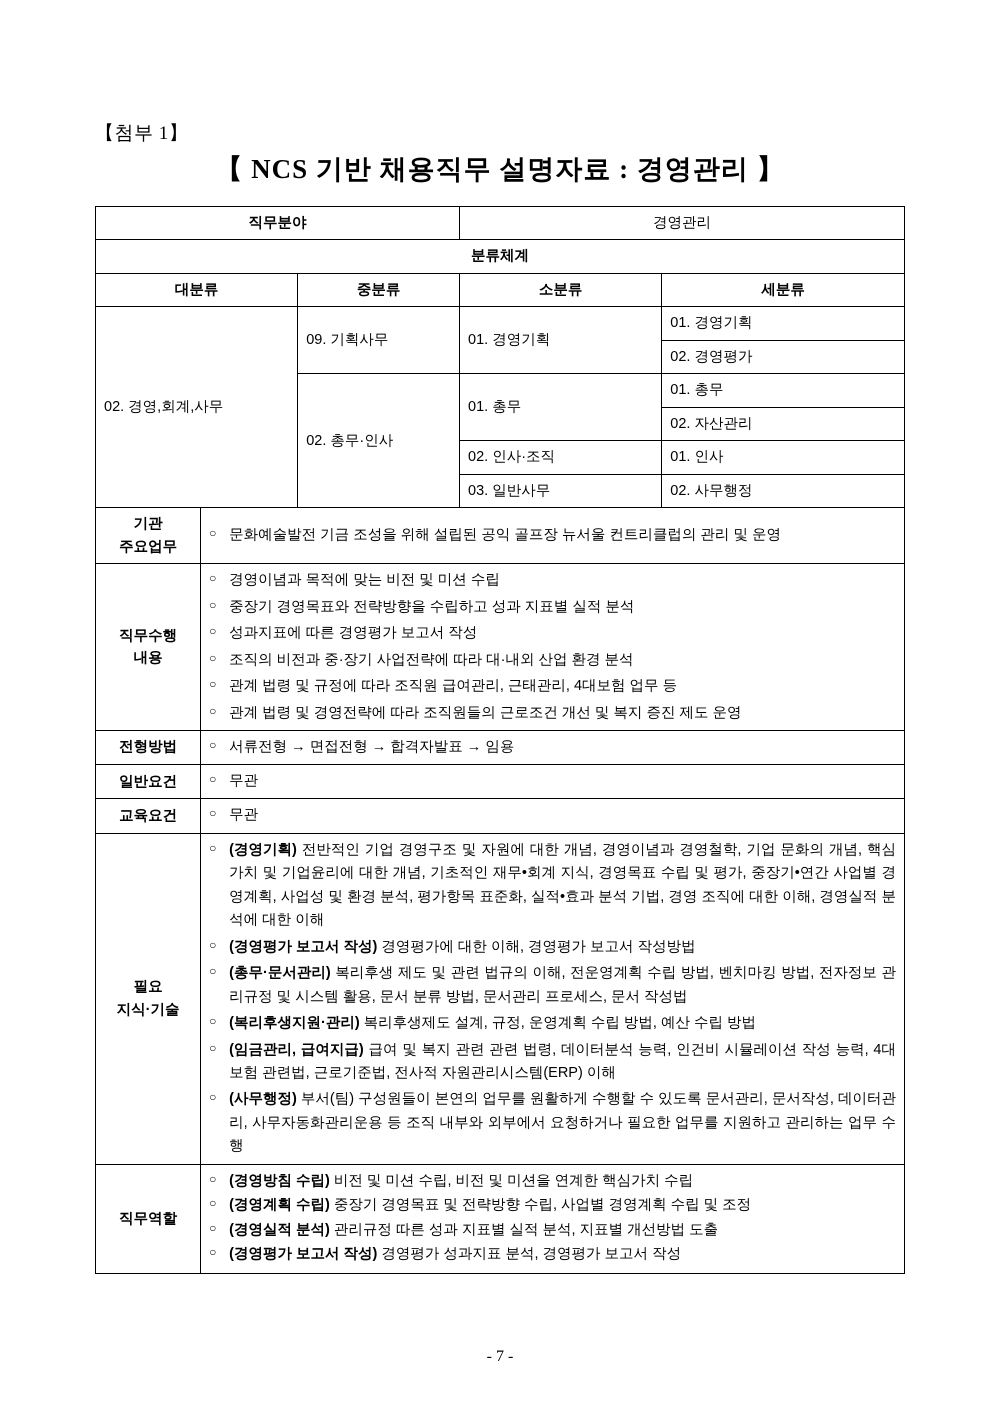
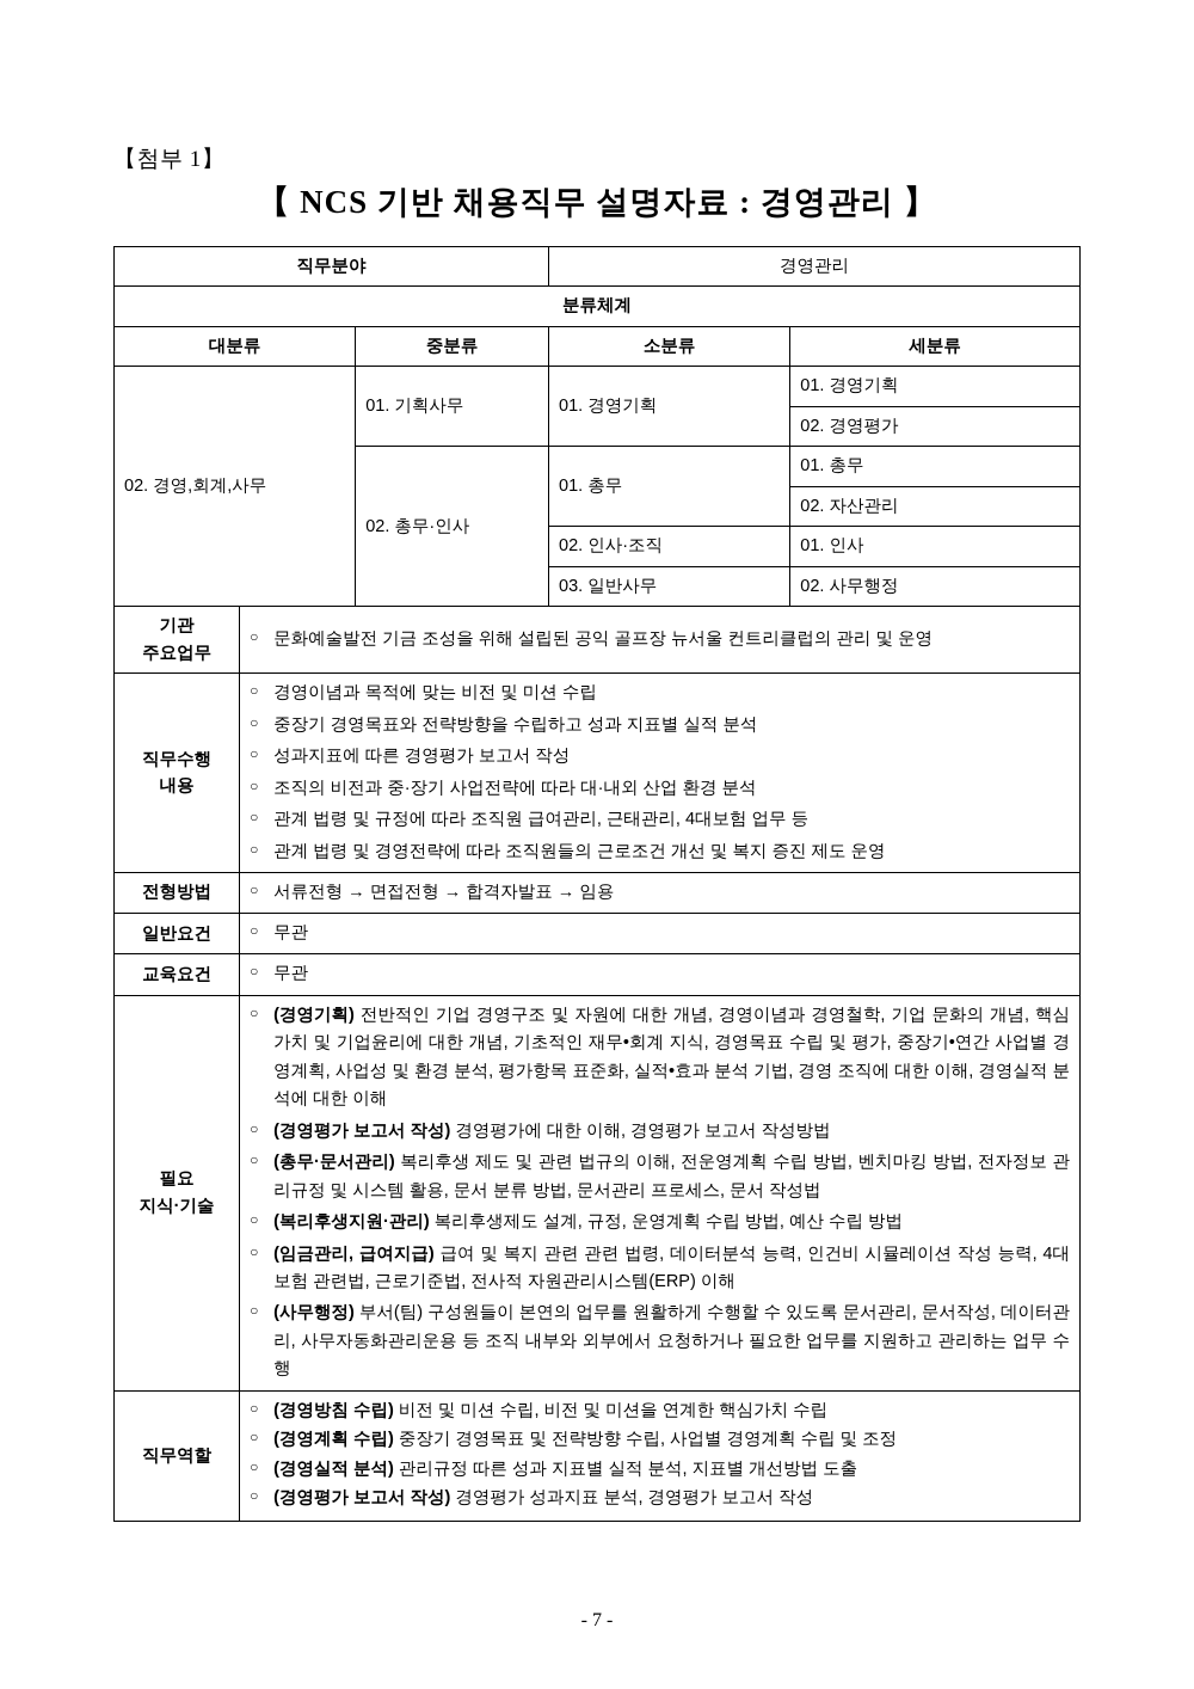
  【첨부 1】
  【 NCS 기반 채용직무 설명자료 : 경영관리 】
  직무분야	경영관리
  분류체계
  대분류	중분류	소분류	세분류
- 02. 경영,회계,사무	09. 기획사무	01. 경영기획	01. 경영기획
+ 02. 경영,회계,사무	01. 기획사무	01. 경영기획	01. 경영기획
  02. 경영평가
  02. 총무·인사	01. 총무	01. 총무
  02. 자산관리
  02. 인사·조직	01. 인사
  03. 일반사무	02. 사무행정
  기관 주요업무	문화예술발전 기금 조성을 위해 설립된 공익 골프장 뉴서울 컨트리클럽의 관리 및 운영
  직무수행 내용	경영이념과 목적에 맞는 비전 및 미션 수립 중장기 경영목표와 전략방향을 수립하고 성과 지표별 실적 분석 성과지표에 따른 경영평가 보고서 작성 조직의 비전과 중·장기 사업전략에 따라 대·내외 산업 환경 분석 관계 법령 및 규정에 따라 조직원 급여관리, 근태관리, 4대보험 업무 등 관계 법령 및 경영전략에 따라 조직원들의 근로조건 개선 및 복지 증진 제도 운영
  전형방법	서류전형 → 면접전형 → 합격자발표 → 임용
  일반요건	무관
  교육요건	무관
  필요 지식·기술	(경영기획) 전반적인 기업 경영구조 및 자원에 대한 개념, 경영이념과 경영철학, 기업 문화의 개념, 핵심가치 및 기업윤리에 대한 개념, 기초적인 재무•회계 지식, 경영목표 수립 및 평가, 중장기•연간 사업별 경영계획, 사업성 및 환경 분석, 평가항목 표준화, 실적•효과 분석 기법, 경영 조직에 대한 이해, 경영실적 분석에 대한 이해 (경영평가 보고서 작성) 경영평가에 대한 이해, 경영평가 보고서 작성방법 (총무·문서관리) 복리후생 제도 및 관련 법규의 이해, 전운영계획 수립 방법, 벤치마킹 방법, 전자정보 관리규정 및 시스템 활용, 문서 분류 방법, 문서관리 프로세스, 문서 작성법 (복리후생지원·관리) 복리후생제도 설계, 규정, 운영계획 수립 방법, 예산 수립 방법 (임금관리, 급여지급) 급여 및 복지 관련 관련 법령, 데이터분석 능력, 인건비 시뮬레이션 작성 능력, 4대보험 관련법, 근로기준법, 전사적 자원관리시스템(ERP) 이해 (사무행정) 부서(팀) 구성원들이 본연의 업무를 원활하게 수행할 수 있도록 문서관리, 문서작성, 데이터관리, 사무자동화관리운용 등 조직 내부와 외부에서 요청하거나 필요한 업무를 지원하고 관리하는 업무 수행
  직무역할	(경영방침 수립) 비전 및 미션 수립, 비전 및 미션을 연계한 핵심가치 수립 (경영계획 수립) 중장기 경영목표 및 전략방향 수립, 사업별 경영계획 수립 및 조정 (경영실적 분석) 관리규정 따른 성과 지표별 실적 분석, 지표별 개선방법 도출 (경영평가 보고서 작성) 경영평가 성과지표 분석, 경영평가 보고서 작성
  - 7 -
